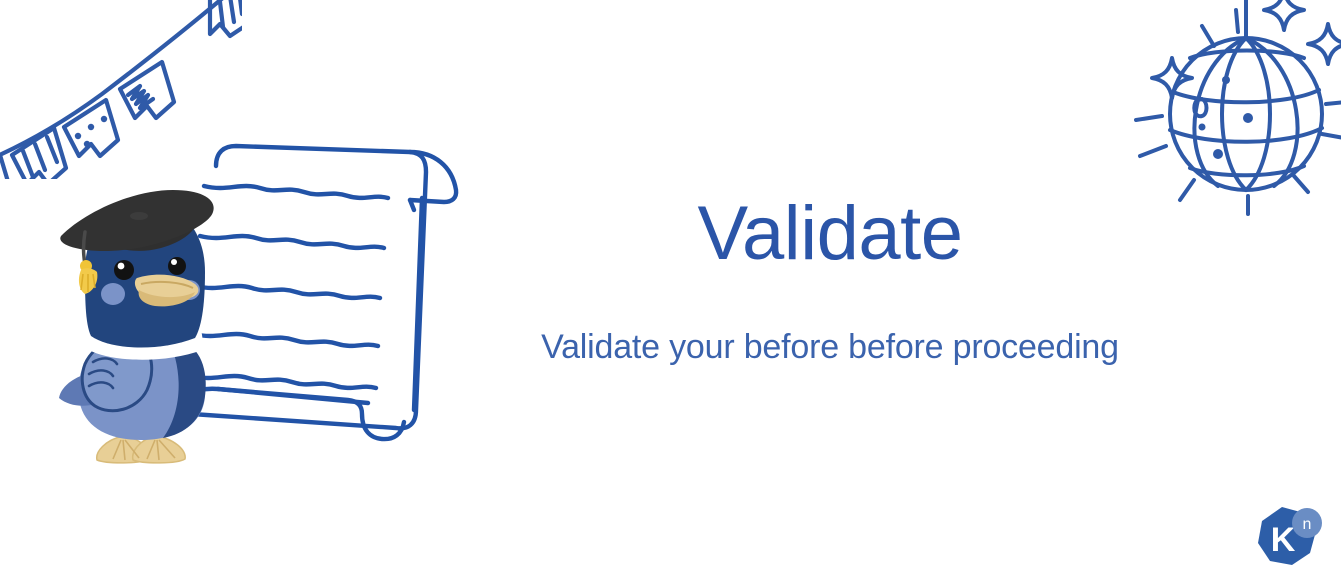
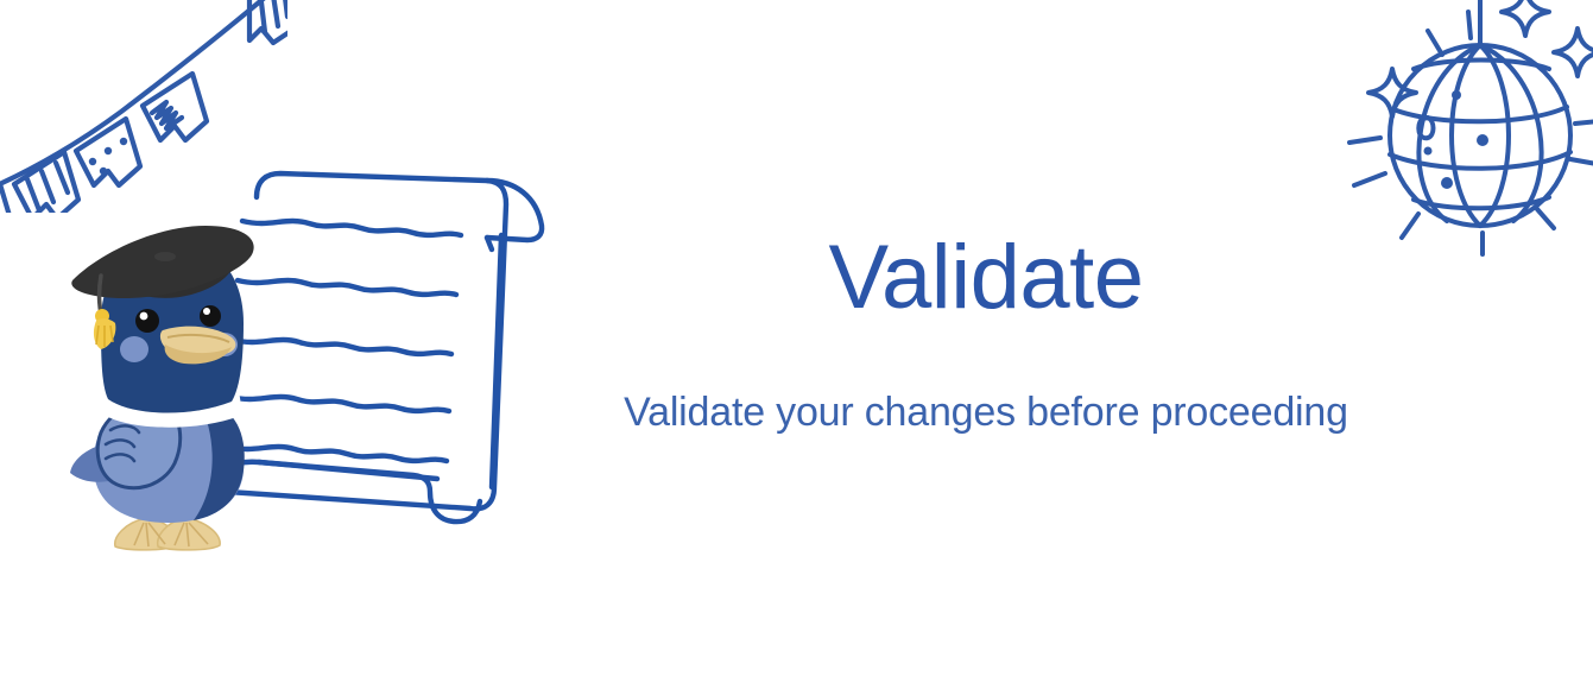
  Validate
- Validate your before before proceeding
+ Validate your changes before proceeding
- K
- n
